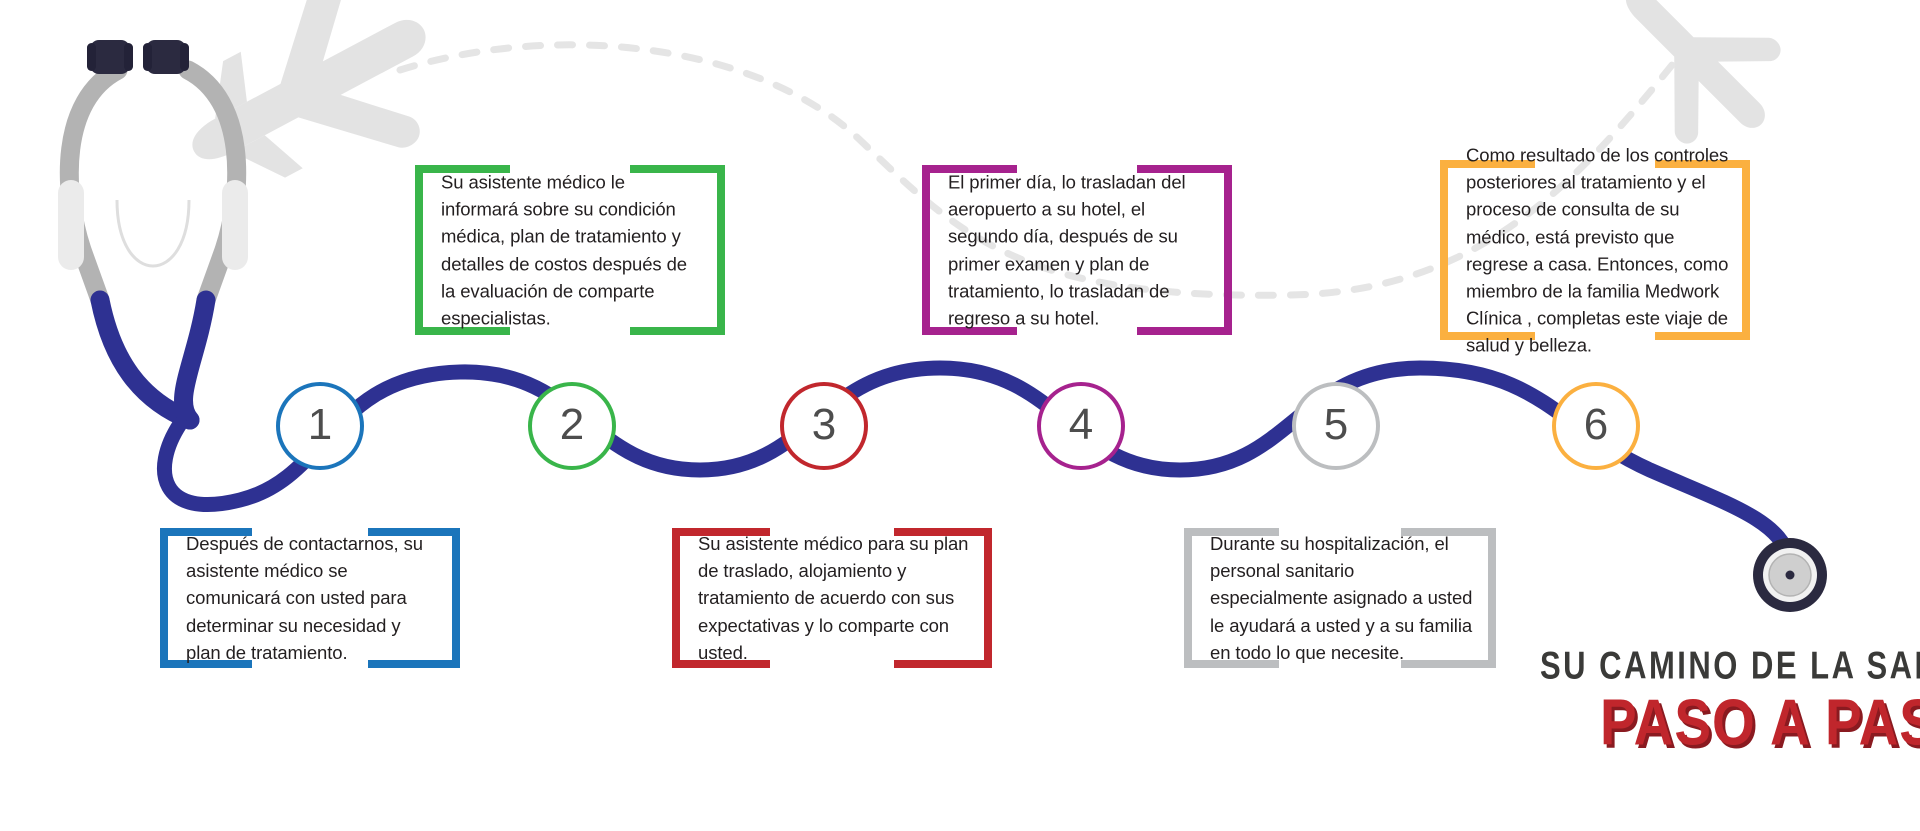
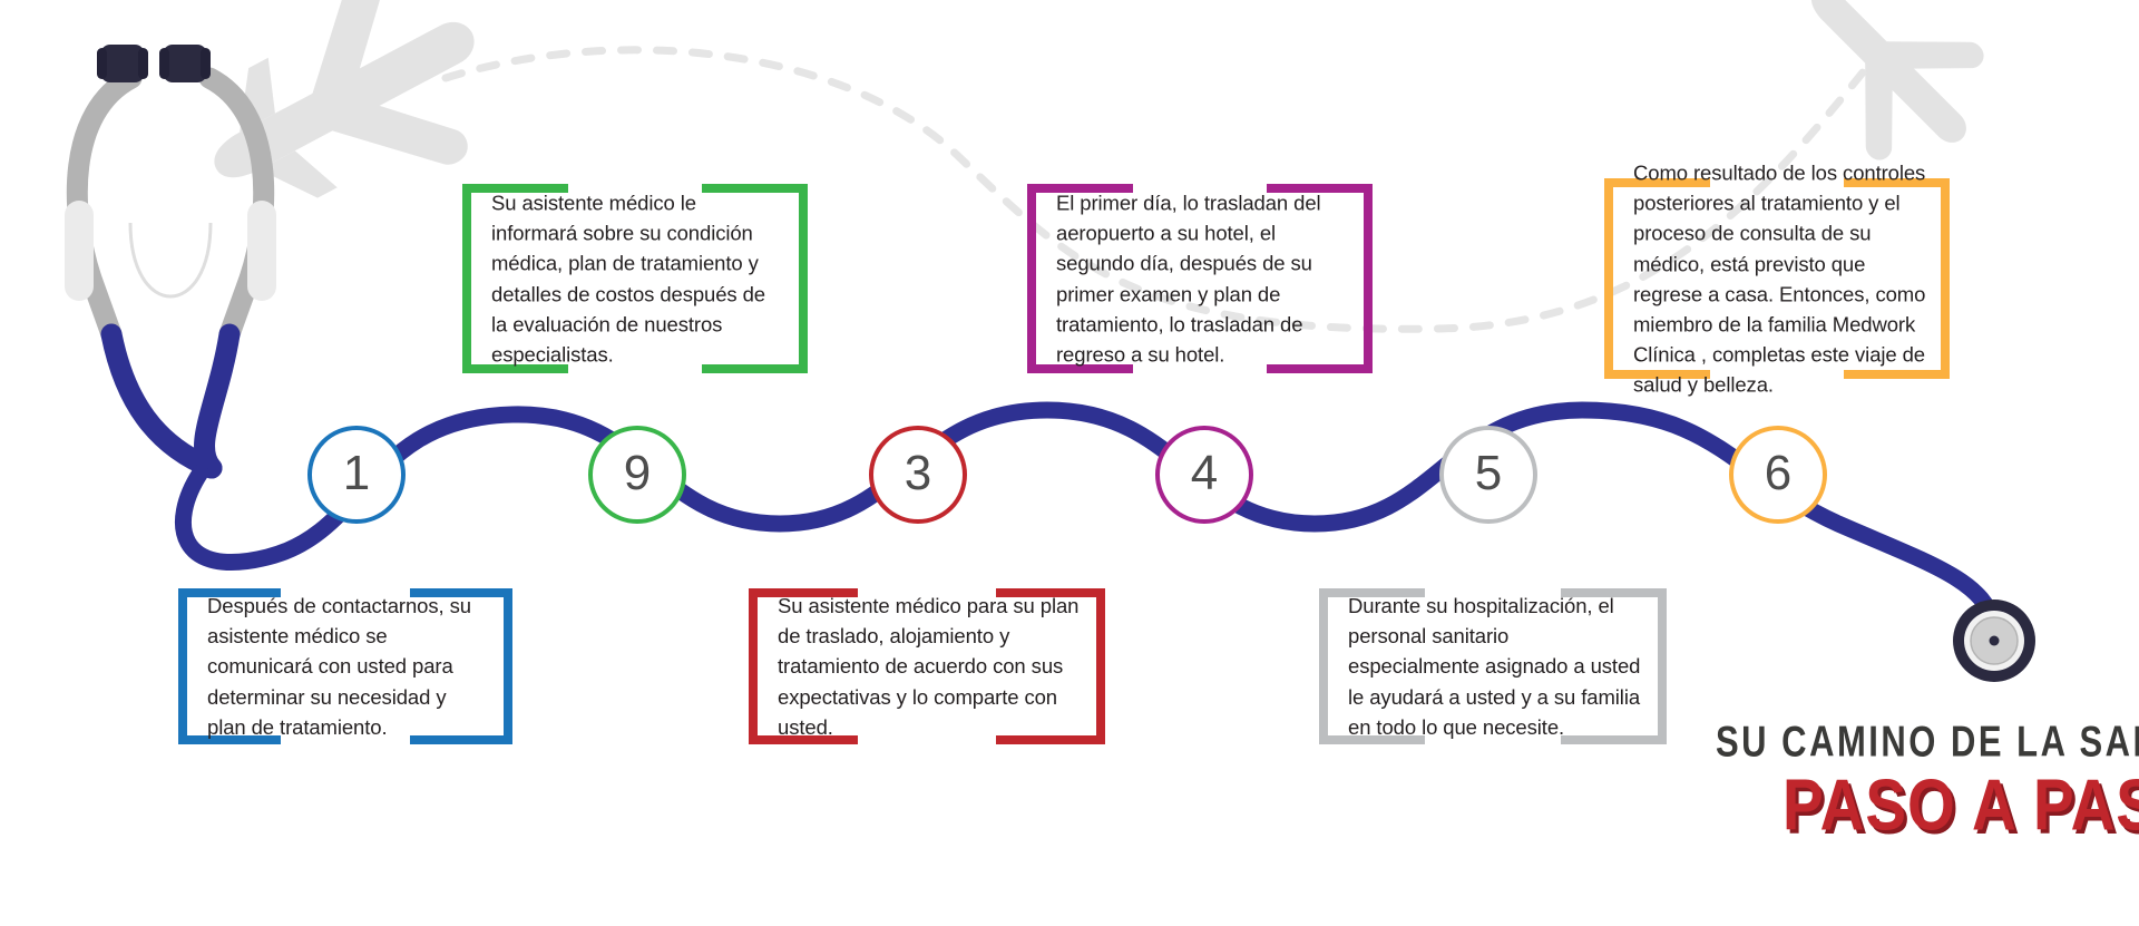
  Después de contactarnos, su asistente médico se comunicará con usted para determinar su necesidad y plan de tratamiento.
- Su asistente médico le informará sobre su condición médica, plan de tratamiento y detalles de costos después de la evaluación de comparte especialistas.
+ Su asistente médico le informará sobre su condición médica, plan de tratamiento y detalles de costos después de la evaluación de nuestros especialistas.
  Su asistente médico para su plan de traslado, alojamiento y tratamiento de acuerdo con sus expectativas y lo comparte con usted.
  El primer día, lo trasladan del aeropuerto a su hotel, el segundo día, después de su primer examen y plan de tratamiento, lo trasladan de regreso a su hotel.
  Durante su hospitalización, el personal sanitario especialmente asignado a usted le ayudará a usted y a su familia en todo lo que necesite.
  Como resultado de los controles posteriores al tratamiento y el proceso de consulta de su médico, está previsto que regrese a casa. Entonces, como miembro de la familia Medwork Clínica , completas este viaje de salud y belleza.
  1
- 2
+ 9
  3
  4
  5
  6
  SU CAMINO DE LA SA
  PASO A PAS
